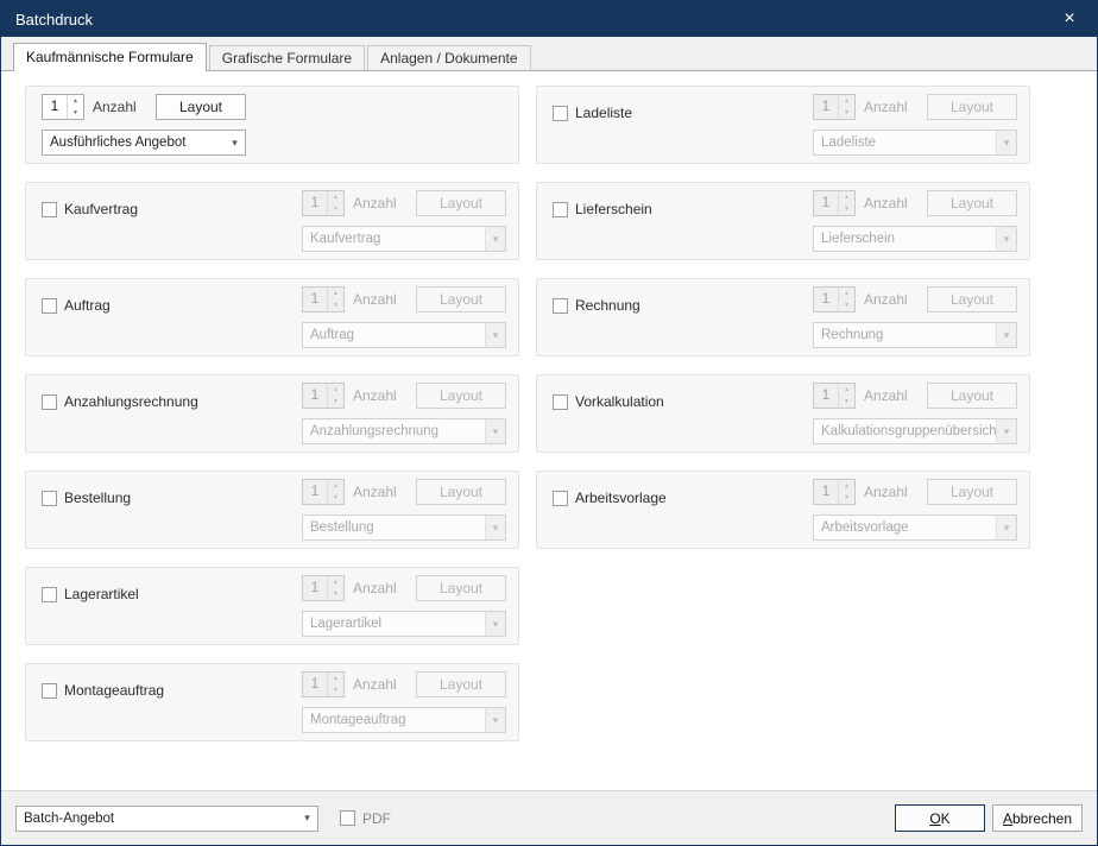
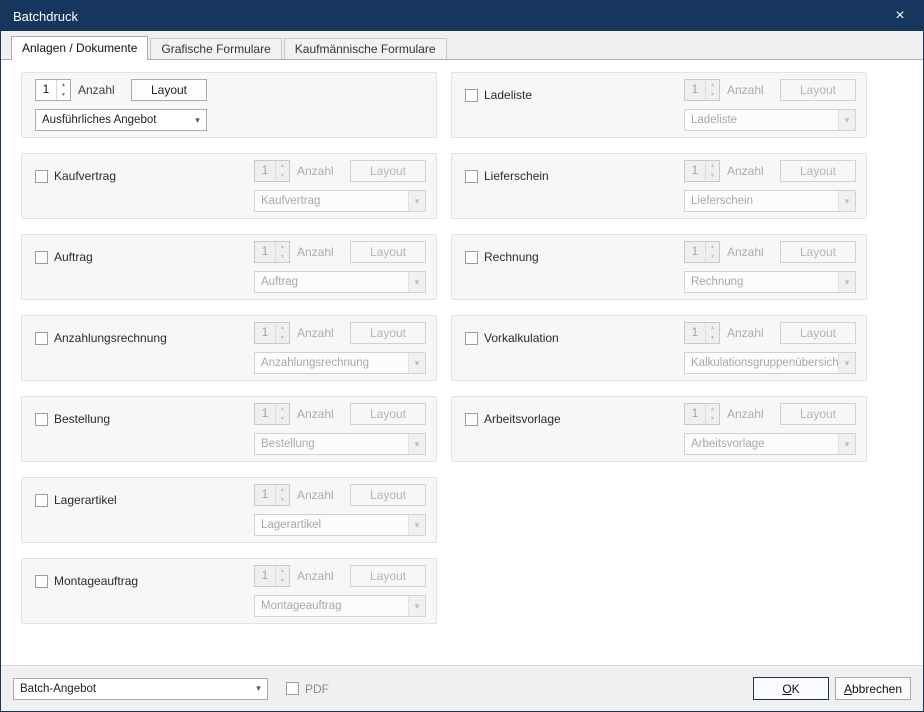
  Batchdruck
  ×
- Kaufmännische Formulare
+ Anlagen / Dokumente
  Grafische Formulare
- Anlagen / Dokumente
+ Kaufmännische Formulare
  1
  Anzahl
  Layout
  Ausführliches Angebot
  ▾
  Kaufvertrag
  1
  Anzahl
  Layout
  Kaufvertrag
  ▾
  Auftrag
  1
  Anzahl
  Layout
  Auftrag
  ▾
  Anzahlungsrechnung
  1
  Anzahl
  Layout
  Anzahlungsrechnung
  ▾
  Bestellung
  1
  Anzahl
  Layout
  Bestellung
  ▾
  Lagerartikel
  1
  Anzahl
  Layout
  Lagerartikel
  ▾
  Montageauftrag
  1
  Anzahl
  Layout
  Montageauftrag
  ▾
  Ladeliste
  1
  Anzahl
  Layout
  Ladeliste
  ▾
  Lieferschein
  1
  Anzahl
  Layout
  Lieferschein
  ▾
  Rechnung
  1
  Anzahl
  Layout
  Rechnung
  ▾
  Vorkalkulation
  1
  Anzahl
  Layout
  Kalkulationsgruppenübersich
  ▾
  Arbeitsvorlage
  1
  Anzahl
  Layout
  Arbeitsvorlage
  ▾
  Batch-Angebot
  ▾
  PDF
  OK
  Abbrechen
